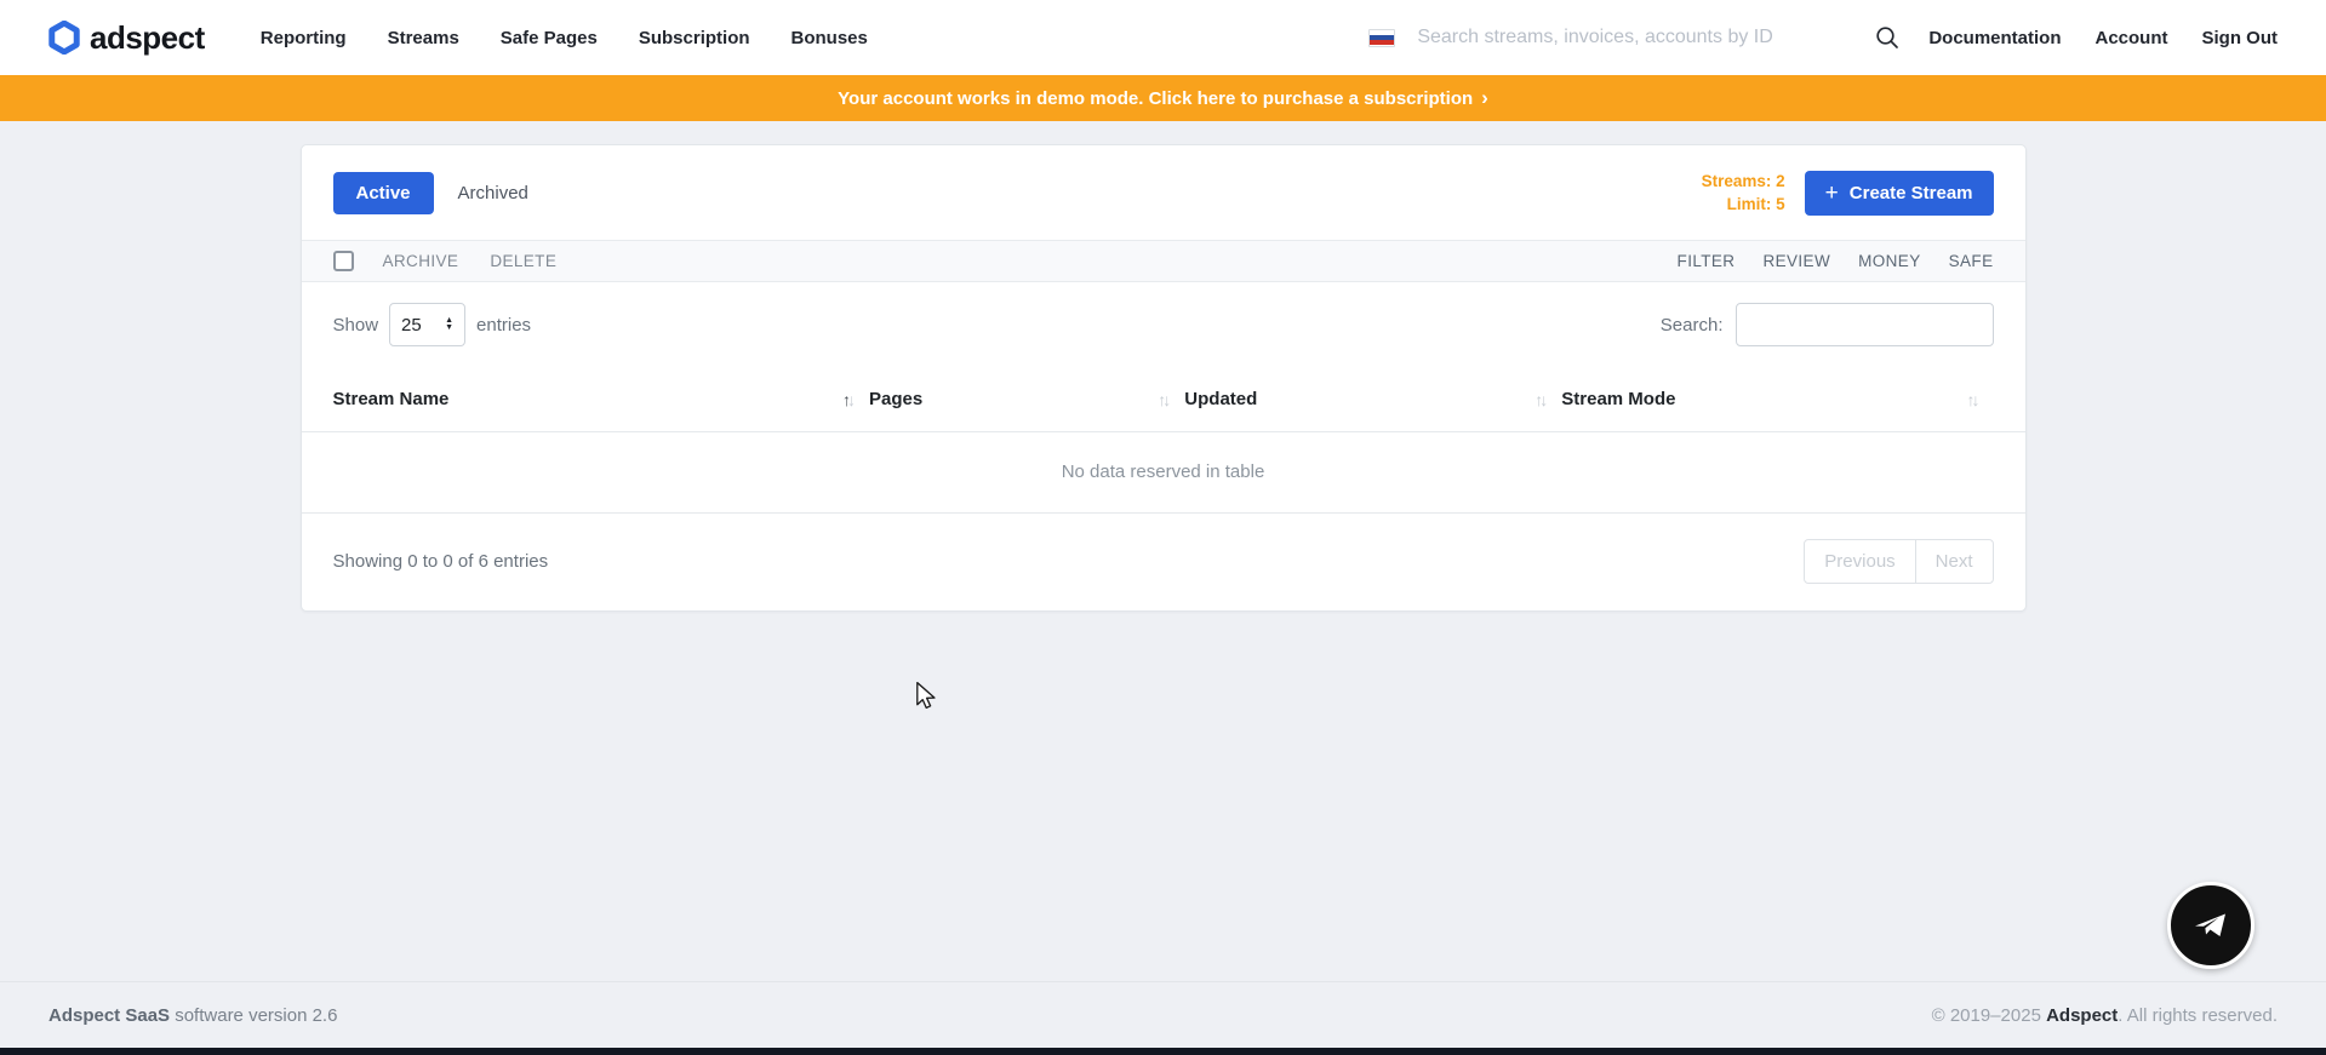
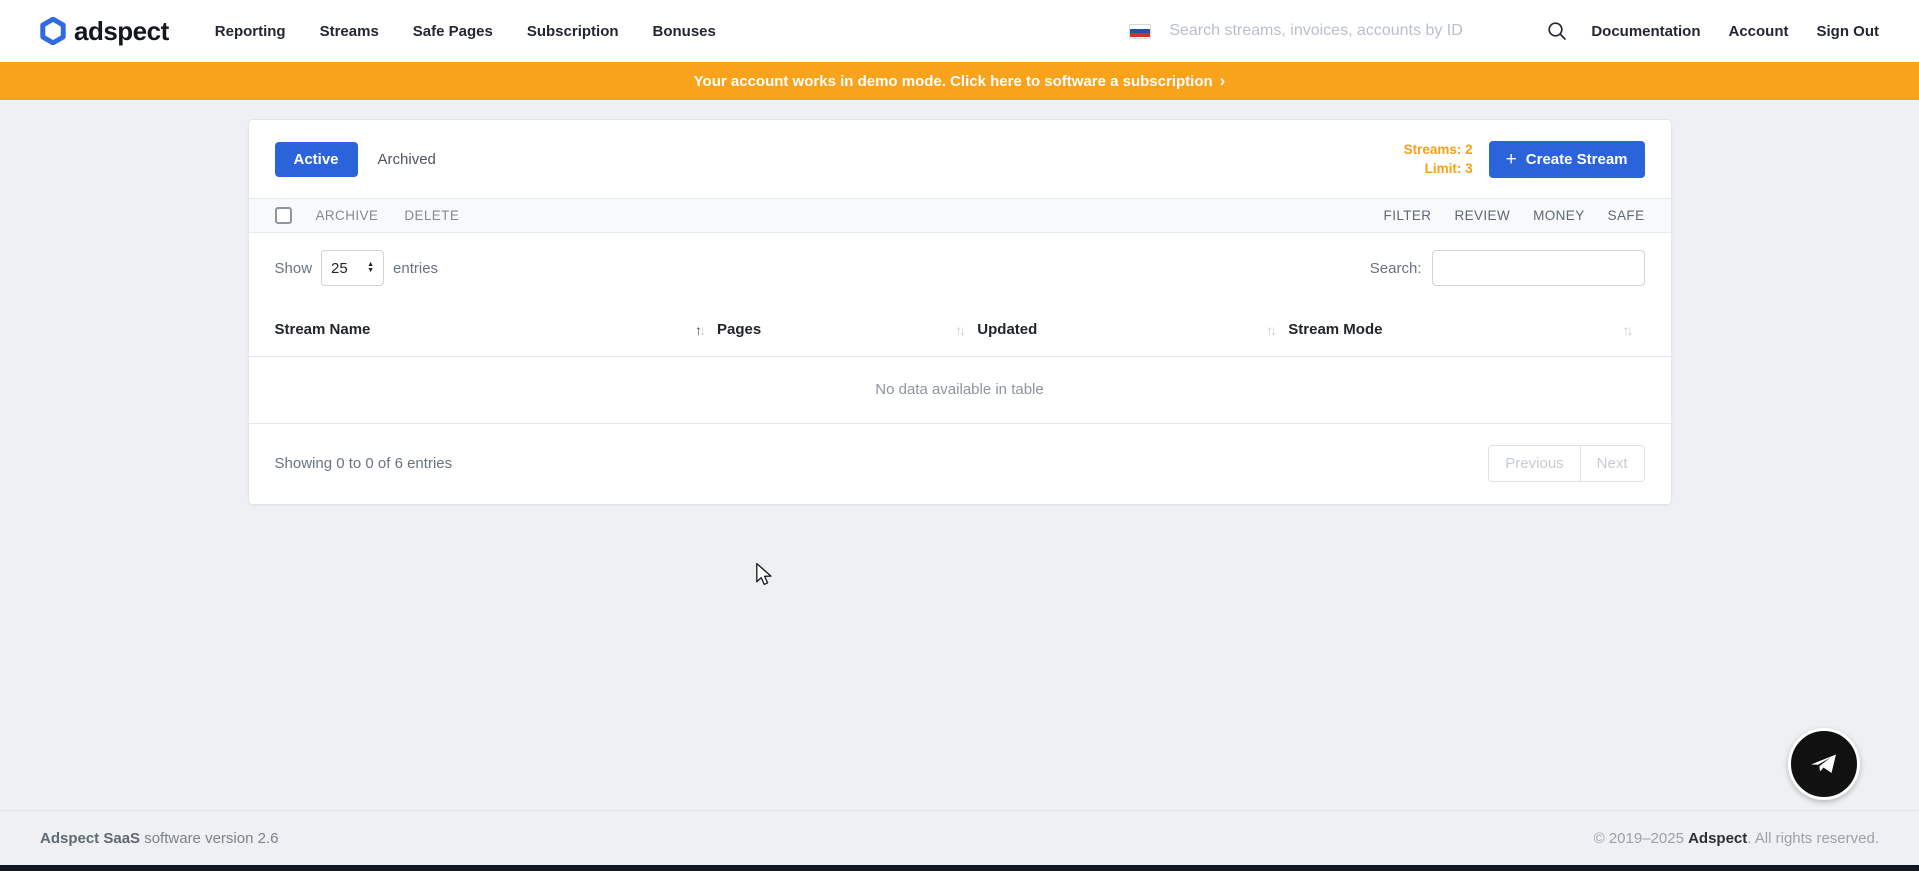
  adspect
  Reporting
  Streams
  Safe Pages
  Subscription
  Bonuses
  Search streams, invoices, accounts by ID
  Documentation
  Account
  Sign Out
- Your account works in demo mode. Click here to purchase a subscription
+ Your account works in demo mode. Click here to software a subscription
  ›
  Active
  Archived
  Streams: 2
- Limit: 5
+ Limit: 3
  +
  Create Stream
  ARCHIVE
  DELETE
  FILTER
  REVIEW
  MONEY
  SAFE
  Show
  25
  entries
  Search:
  Stream Name
  ↑
  ↓
  Pages
  ↑
  ↓
  Updated
  ↑
  ↓
  Stream Mode
  ↑
  ↓
- No data reserved in table
+ No data available in table
  Showing 0 to 0 of 6 entries
  Previous
  Next
  Adspect SaaS software version 2.6
  © 2019–2025 Adspect. All rights reserved.
